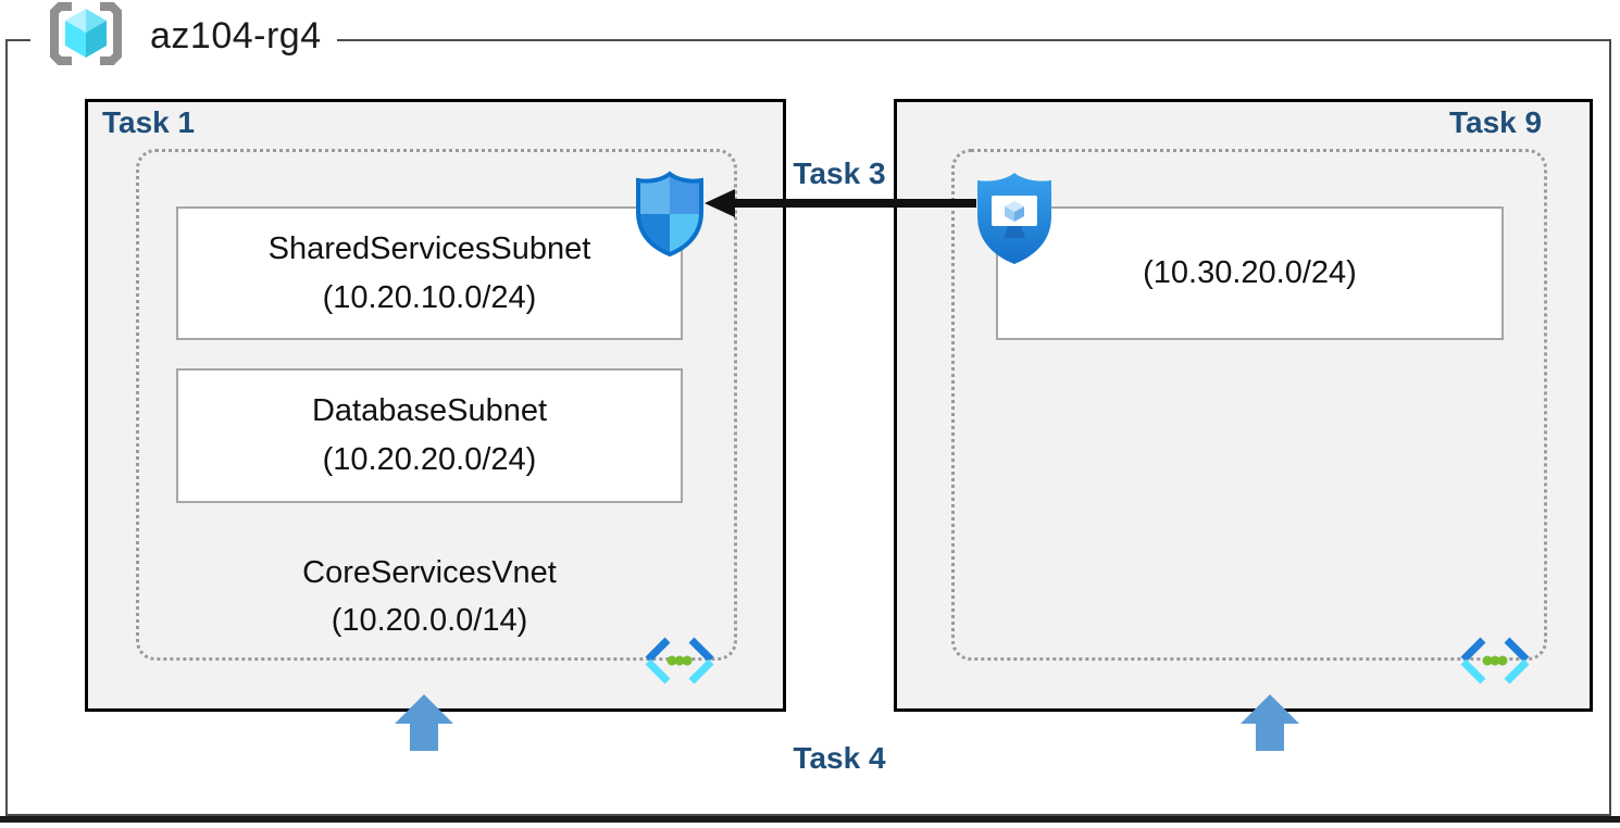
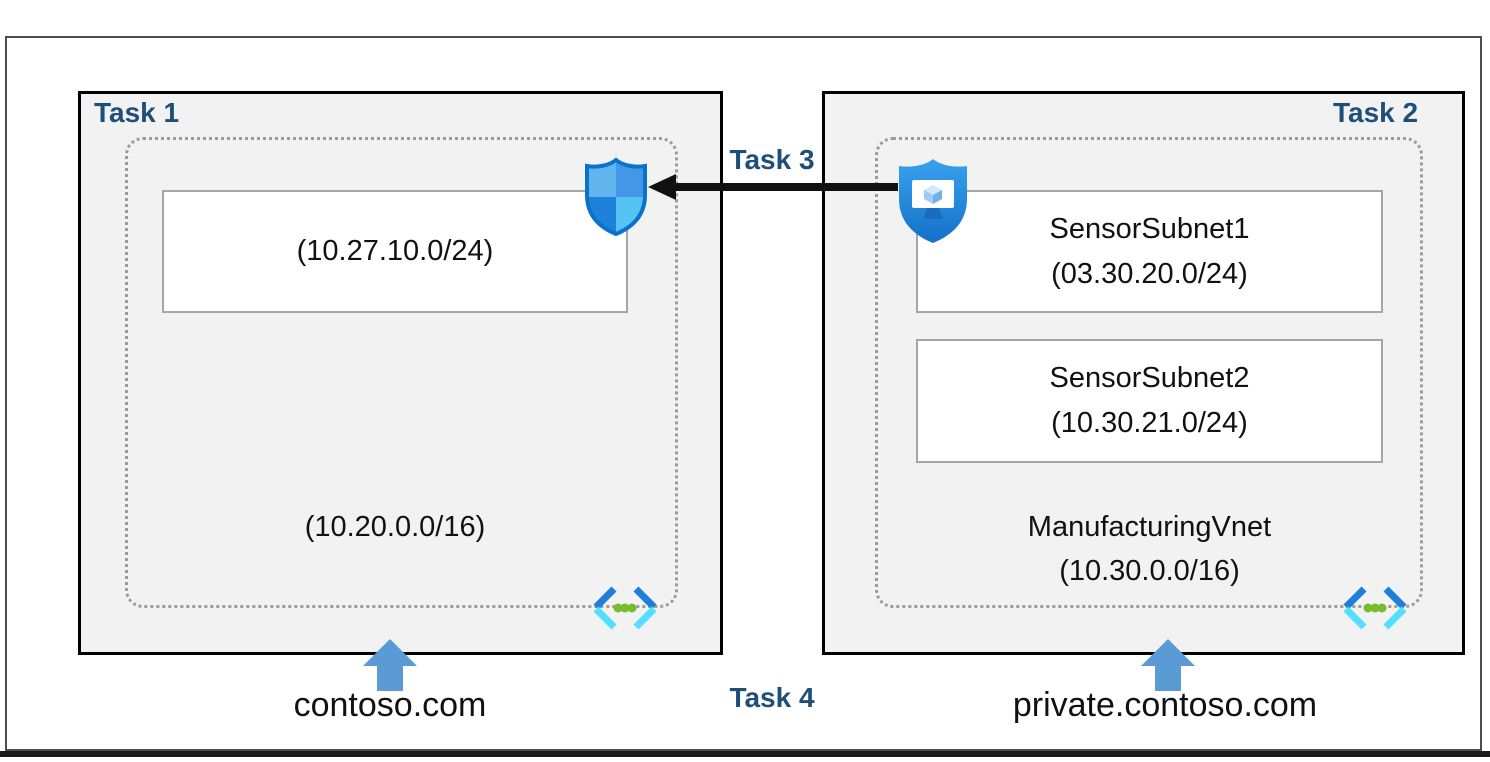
- az104-rg4
  Task 1
- Task 9
+ Task 2
  Task 3
  Task 4
- SharedServicesSubnet
- (10.20.10.0/24)
+ (10.27.10.0/24)
- DatabaseSubnet
- (10.20.20.0/24)
- CoreServicesVnet
- (10.20.0.0/14)
+ (10.20.0.0/16)
+ SensorSubnet1
- (10.30.20.0/24)
+ (03.30.20.0/24)
+ SensorSubnet2
+ (10.30.21.0/24)
+ ManufacturingVnet
+ (10.30.0.0/16)
+ contoso.com
+ private.contoso.com
